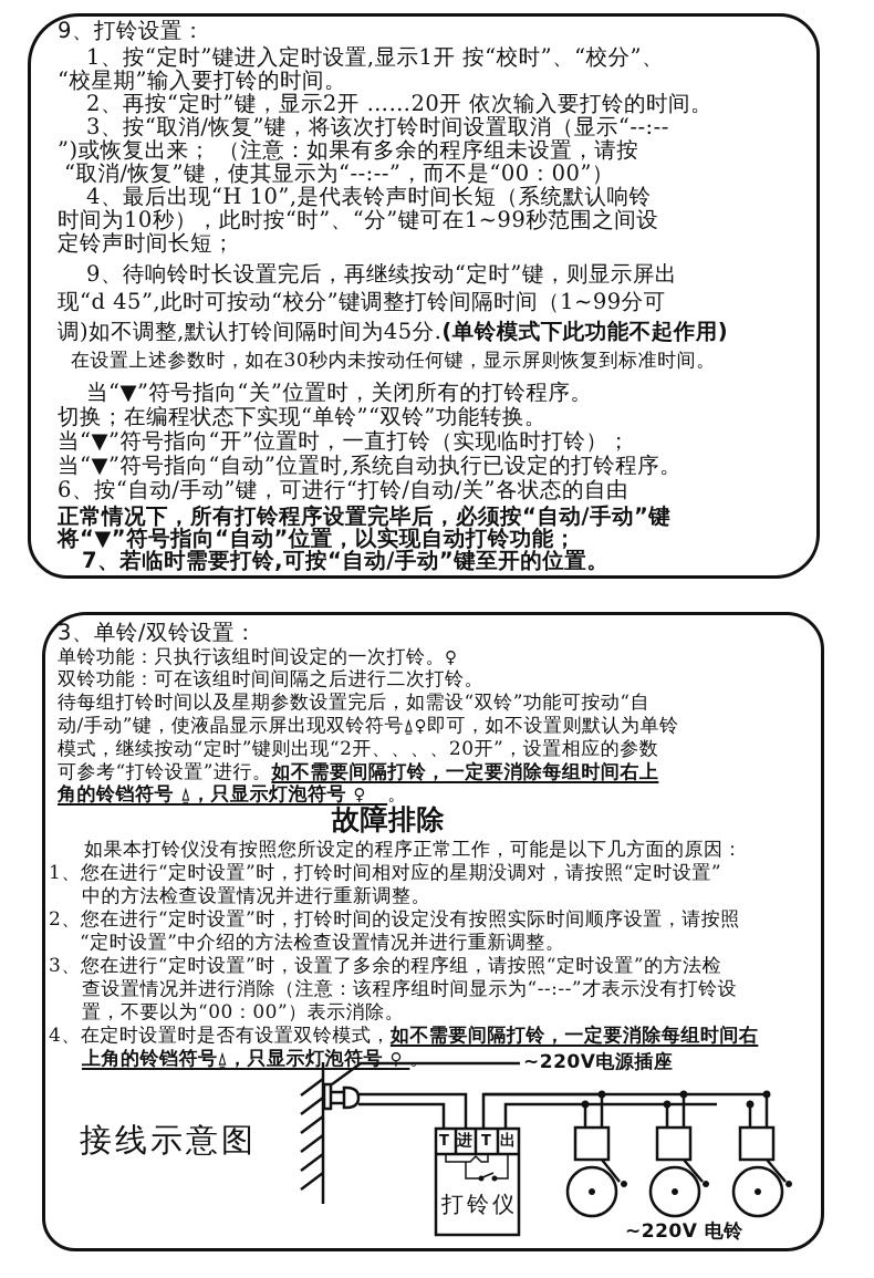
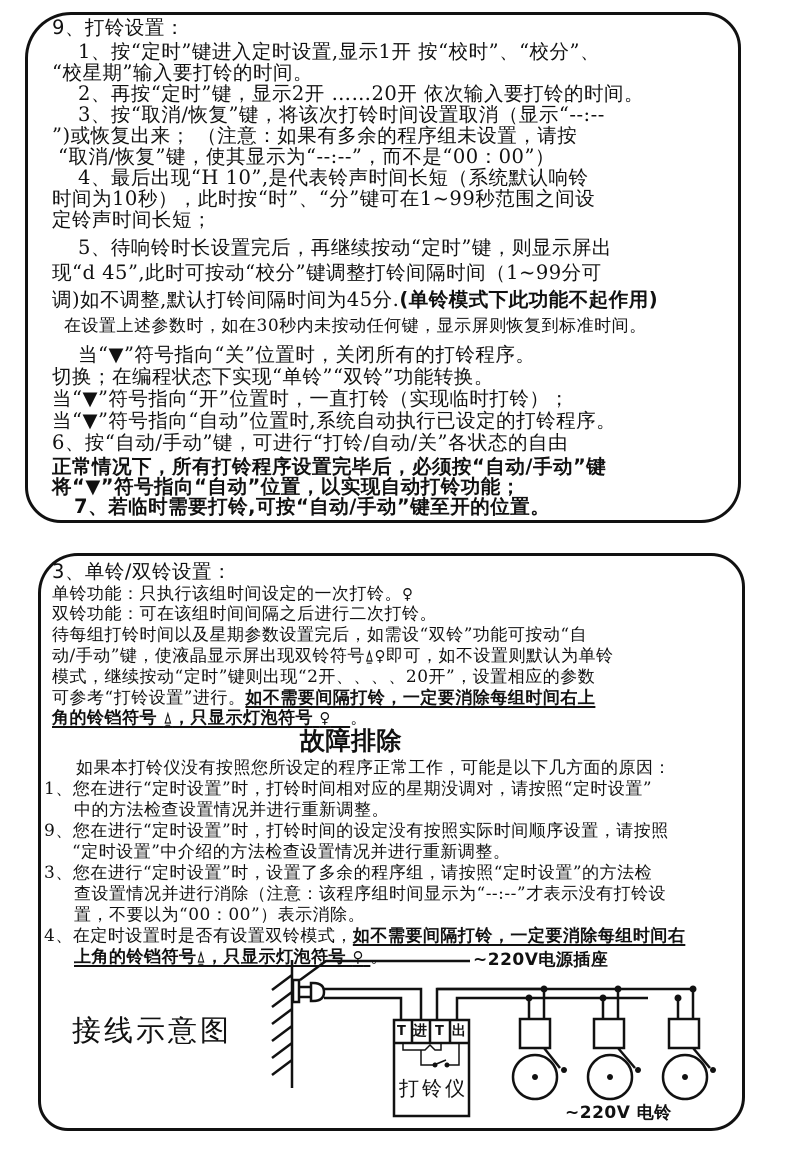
  9、打铃设置：
  1、按“定时”键进入定时设置,显示1开 按“校时”、“校分”、
  “校星期”输入要打铃的时间。
  2、再按“定时”键，显示2开 ……20开 依次输入要打铃的时间。
  3、按“取消/恢复”键，将该次打铃时间设置取消（显示“--:--
  ”)或恢复出来； （注意：如果有多余的程序组未设置，请按
  “取消/恢复”键，使其显示为“--:--”，而不是“00：00”）
  4、最后出现“H 10”,是代表铃声时间长短（系统默认响铃
  时间为10秒），此时按“时”、“分”键可在1~99秒范围之间设
  定铃声时间长短；
- 9、待响铃时长设置完后，再继续按动“定时”键，则显示屏出
+ 5、待响铃时长设置完后，再继续按动“定时”键，则显示屏出
  现“d 45”,此时可按动“校分”键调整打铃间隔时间（1~99分可
  调)如不调整,默认打铃间隔时间为45分.(单铃模式下此功能不起作用)
  在设置上述参数时，如在30秒内未按动任何键，显示屏则恢复到标准时间。
  当“▼”符号指向“关”位置时，关闭所有的打铃程序。
  切换；在编程状态下实现“单铃”“双铃”功能转换。
  当“▼”符号指向“开”位置时，一直打铃（实现临时打铃）；
  当“▼”符号指向“自动”位置时,系统自动执行已设定的打铃程序。
  6、按“自动/手动”键，可进行“打铃/自动/关”各状态的自由
  正常情况下，所有打铃程序设置完毕后，必须按“自动/手动”键
  将“▼”符号指向“自动”位置，以实现自动打铃功能；
  7、若临时需要打铃,可按“自动/手动”键至开的位置。
  3、单铃/双铃设置：
  单铃功能：只执行该组时间设定的一次打铃。♀
  双铃功能：可在该组时间间隔之后进行二次打铃。
  待每组打铃时间以及星期参数设置完后，如需设“双铃”功能可按动“自
  动/手动”键，使液晶显示屏出现双铃符号⍙♀即可，如不设置则默认为单铃
  模式，继续按动“定时”键则出现“2开、、、、20开”，设置相应的参数
  可参考“打铃设置”进行。如不需要间隔打铃，一定要消除每组时间右上
  角的铃铛符号 ⍙，只显示灯泡符号 ♀ 。
  故障排除
  如果本打铃仪没有按照您所设定的程序正常工作，可能是以下几方面的原因：
  1、您在进行“定时设置”时，打铃时间相对应的星期没调对，请按照“定时设置”
  中的方法检查设置情况并进行重新调整。
- 2、您在进行“定时设置”时，打铃时间的设定没有按照实际时间顺序设置，请按照
+ 9、您在进行“定时设置”时，打铃时间的设定没有按照实际时间顺序设置，请按照
  “定时设置”中介绍的方法检查设置情况并进行重新调整。
  3、您在进行“定时设置”时，设置了多余的程序组，请按照“定时设置”的方法检
  查设置情况并进行消除（注意：该程序组时间显示为“--:--”才表示没有打铃设
  置，不要以为“00：00”）表示消除。
  4、在定时设置时是否有设置双铃模式，如不需要间隔打铃，一定要消除每组时间右
  上角的铃铛符号⍙，只显示灯泡符号 ♀ 。
  接线示意图
  ~220V电源插座
  ~220V 电铃
  打铃仪
  T
  进
  T
  出
